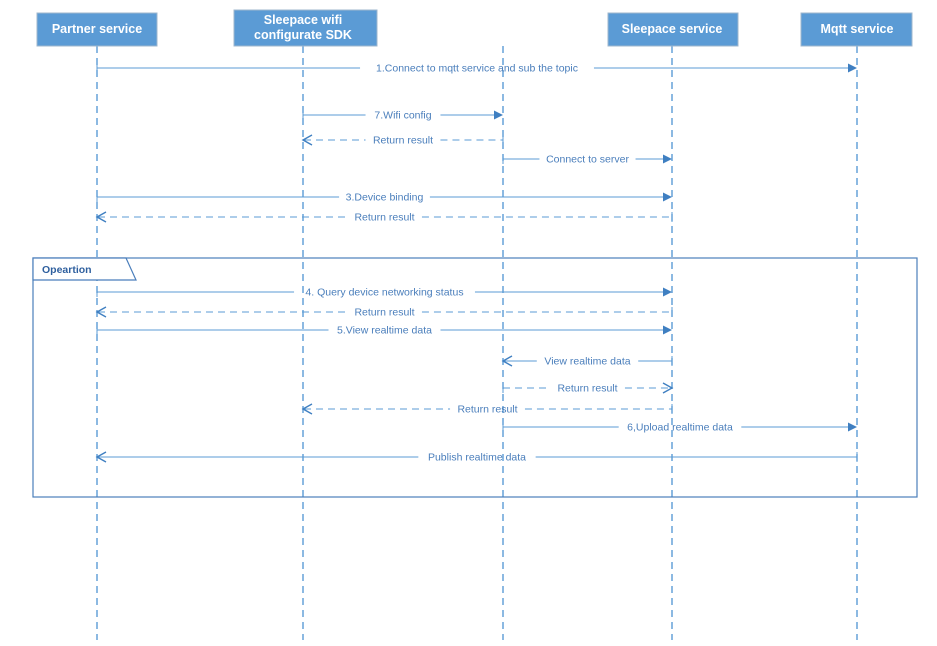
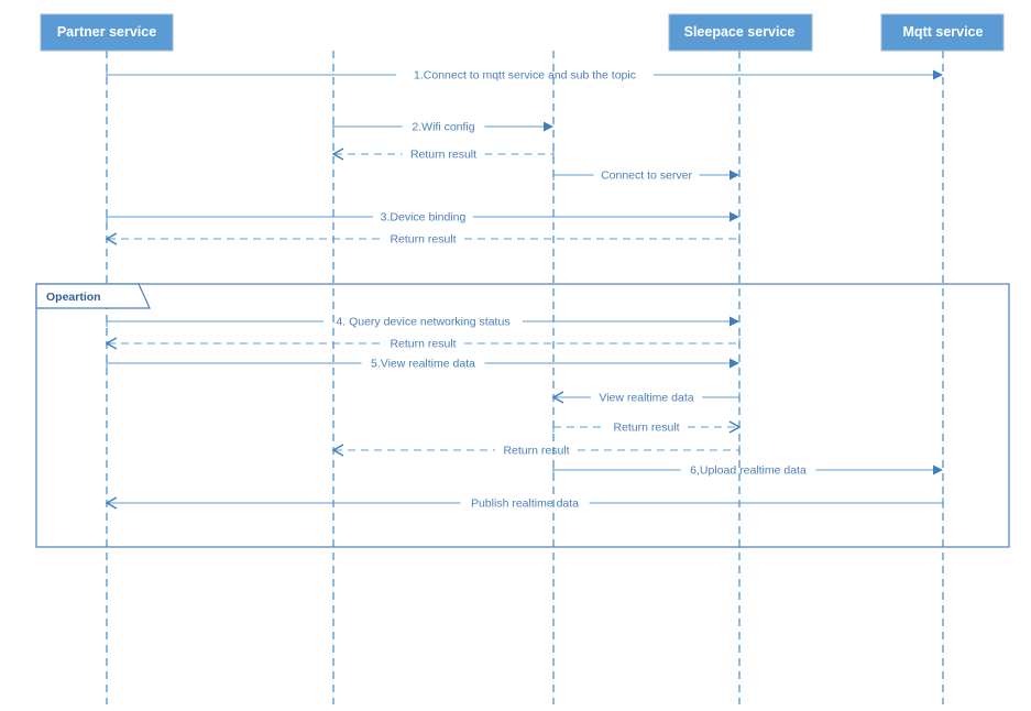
  Opeartion
  1.Connect to mqtt service and sub the topic
- 7.Wifi config
+ 2.Wifi config
  Return result
  Connect to server
  3.Device binding
  Return result
  4. Query device networking status
  Return result
  5.View realtime data
  View realtime data
  Return result
  Return result
  6,Upload realtime data
  Publish realtime data
  Partner service
- Sleepace wifi
- configurate SDK
  Sleepace service
  Mqtt service
